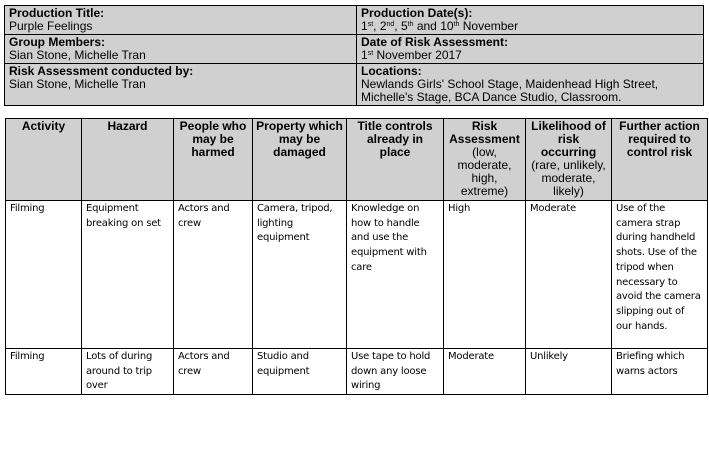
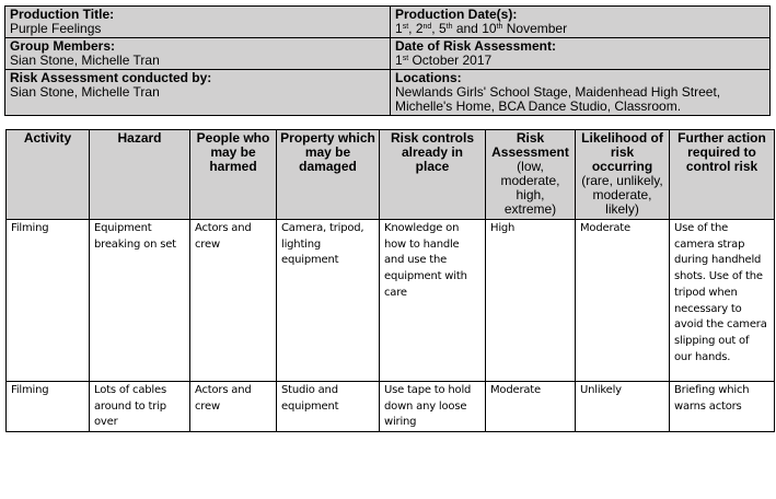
  Production Title: Purple Feelings	Production Date(s): 1 , 2 , 5 and 10 November
- Group Members: Sian Stone, Michelle Tran	Date of Risk Assessment: 1 November 2017
+ Group Members: Sian Stone, Michelle Tran	Date of Risk Assessment: 1 October 2017
- Risk Assessment conducted by: Sian Stone, Michelle Tran	Locations: Newlands Girls' School Stage, Maidenhead High Street, Michelle's Stage, BCA Dance Studio, Classroom.
+ Risk Assessment conducted by: Sian Stone, Michelle Tran	Locations: Newlands Girls' School Stage, Maidenhead High Street, Michelle's Home, BCA Dance Studio, Classroom.
- Activity	Hazard	People who may be harmed	Property which may be damaged	Title controls already in place	Risk Assessment(low, moderate, high, extreme)	Likelihood of risk occurring(rare, unlikely, moderate, likely)	Further action required to control risk
+ Activity	Hazard	People who may be harmed	Property which may be damaged	Risk controls already in place	Risk Assessment(low, moderate, high, extreme)	Likelihood of risk occurring(rare, unlikely, moderate, likely)	Further action required to control risk
  Filming	Equipment breaking on set	Actors and crew	Camera, tripod, lighting equipment	Knowledge on how to handle and use the equipment with care	High	Moderate	Use of the camera strap during handheld shots. Use of the tripod when necessary to avoid the camera slipping out of our hands.
- Filming	Lots of during around to trip over	Actors and crew	Studio and equipment	Use tape to hold down any loose wiring	Moderate	Unlikely	Briefing which warns actors
+ Filming	Lots of cables around to trip over	Actors and crew	Studio and equipment	Use tape to hold down any loose wiring	Moderate	Unlikely	Briefing which warns actors
